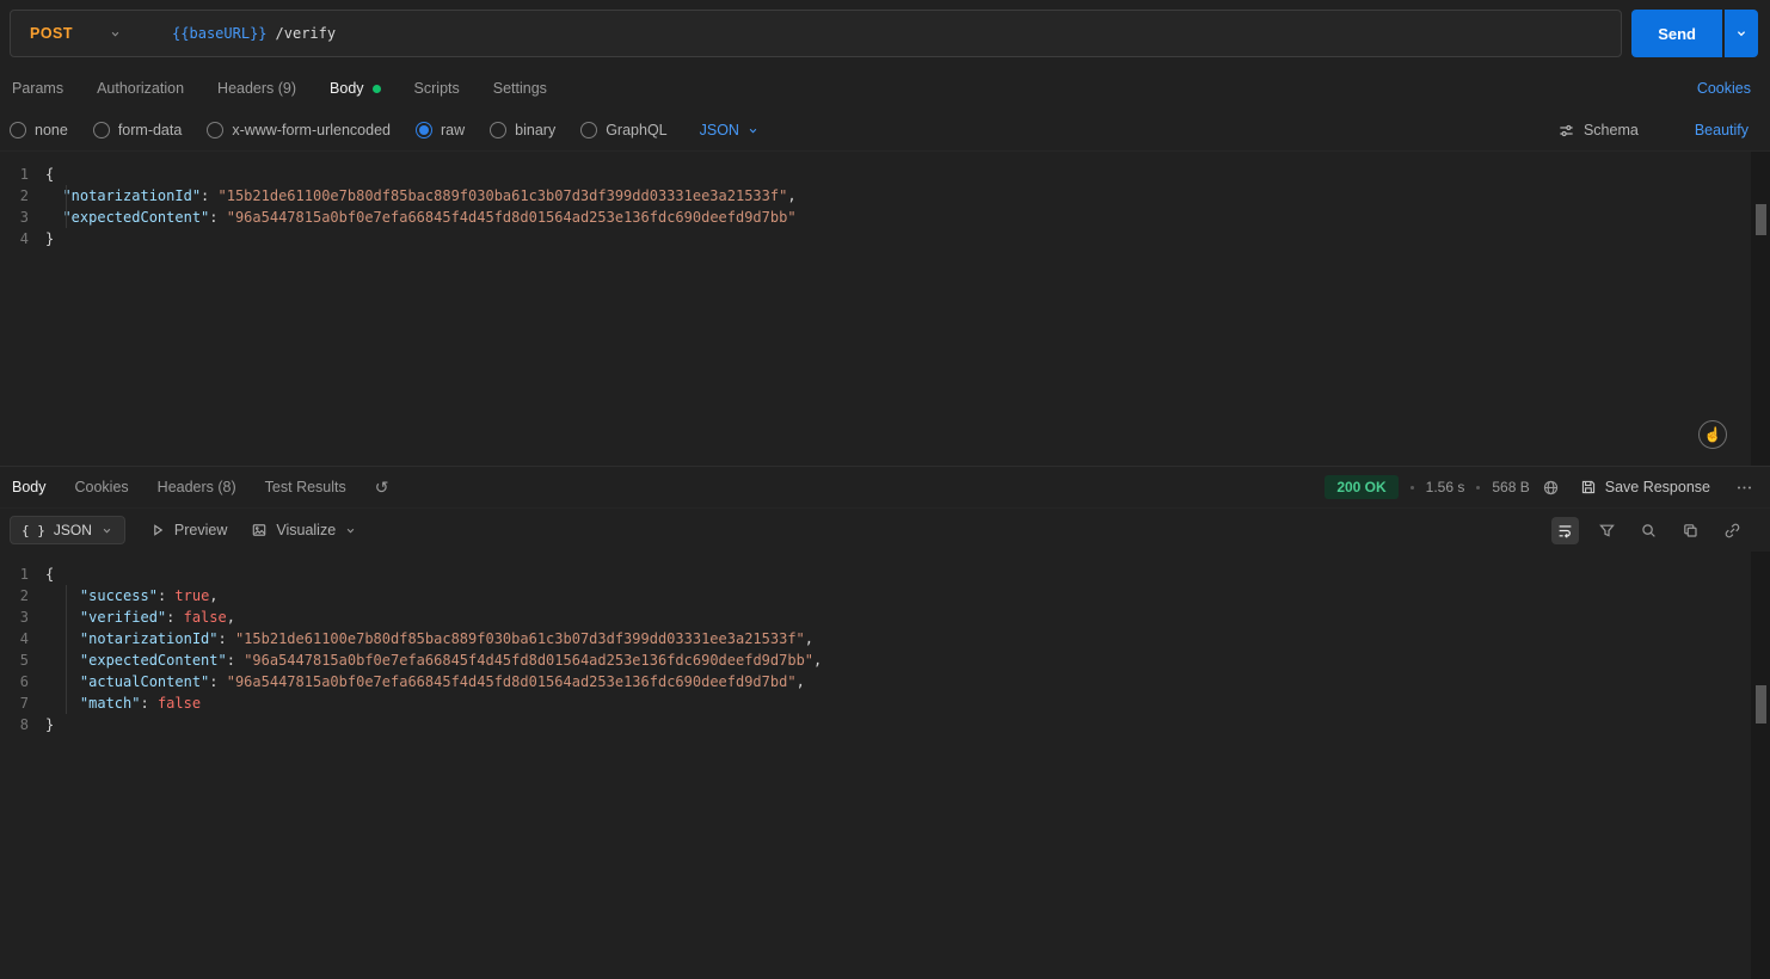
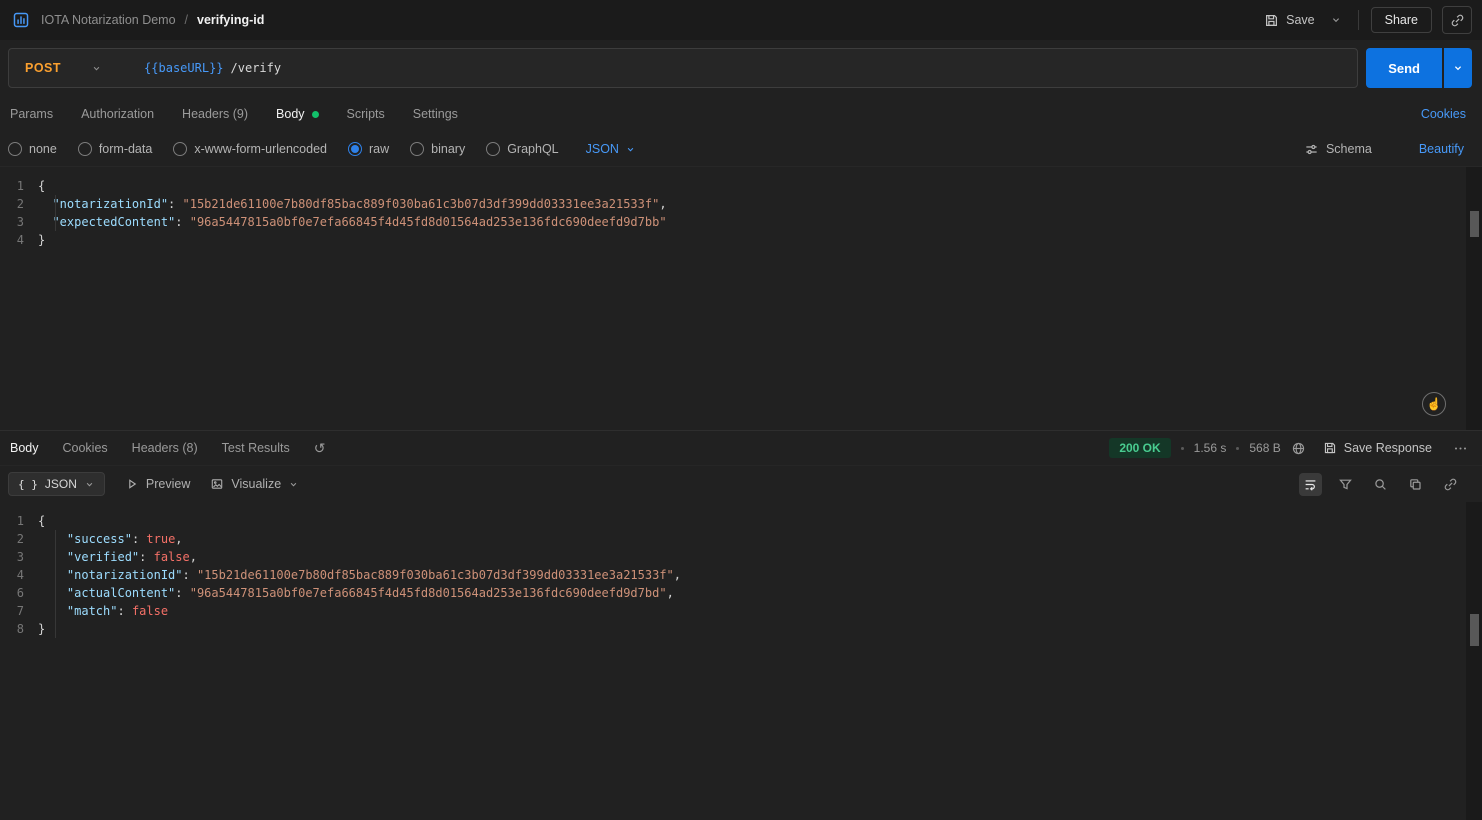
+ IOTA Notarization Demo
+ /
+ verifying-id
+ Save
+ Share
  POST
  {{baseURL}}
  /verify
  Send
  Params
  Authorization
  Headers (9)
  Body
  Scripts
  Settings
  Cookies
  none
  form-data
  x-www-form-urlencoded
  raw
  binary
  GraphQL
  JSON
  Schema
  Beautify
  1
  {
  2
  "notarizationId": "15b21de61100e7b80df85bac889f030ba61c3b07d3df399dd03331ee3a21533f",
  3
  "expectedContent": "96a5447815a0bf0e7efa66845f4d45fd8d01564ad253e136fdc690deefd9d7bb"
  4
  }
  Body
  Cookies
  Headers (8)
  Test Results
  200 OK
  1.56 s
  568 B
  Save Response
  JSON
  Preview
  Visualize
  1
  {
  2
  "success": true,
  3
  "verified": false,
  4
  "notarizationId": "15b21de61100e7b80df85bac889f030ba61c3b07d3df399dd03331ee3a21533f",
- 5
- "expectedContent": "96a5447815a0bf0e7efa66845f4d45fd8d01564ad253e136fdc690deefd9d7bb",
  6
  "actualContent": "96a5447815a0bf0e7efa66845f4d45fd8d01564ad253e136fdc690deefd9d7bd",
  7
  "match": false
  8
  }
